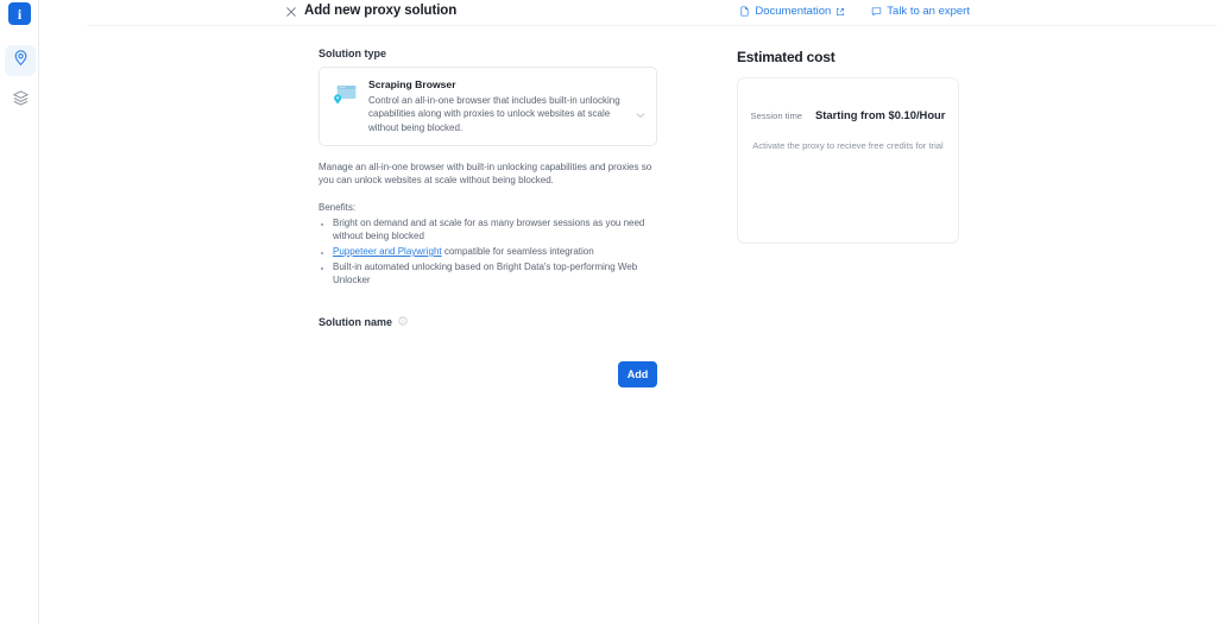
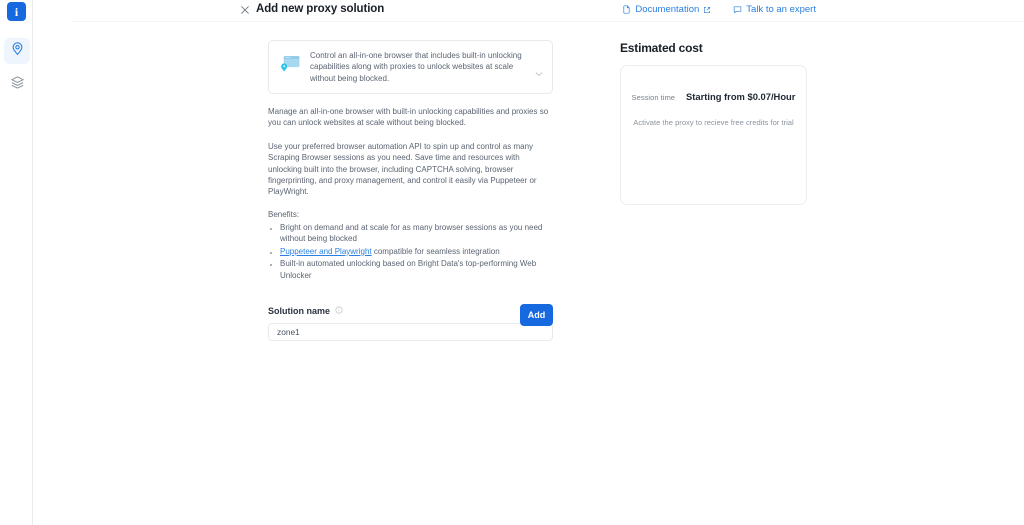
  i
  Add new proxy solution
  Documentation
  Talk to an expert
- Solution type
- Scraping Browser
  Control an all-in-one browser that includes built-in unlocking capabilities along with proxies to unlock websites at scale without being blocked.
  Manage an all-in-one browser with built-in unlocking capabilities and proxies so you can unlock websites at scale without being blocked.
+ Use your preferred browser automation API to spin up and control as many Scraping Browser sessions as you need. Save time and resources with unlocking built into the browser, including CAPTCHA solving, browser fingerprinting, and proxy management, and control it easily via Puppeteer or PlayWright.
  Benefits:
  Bright on demand and at scale for as many browser sessions as you need without being blocked
  Puppeteer and Playwright compatible for seamless integration
  Built-in automated unlocking based on Bright Data's top-performing Web Unlocker
  Solution name
+ zone1
  Add
  Estimated cost
  Session time
- Starting from $0.10/Hour
+ Starting from $0.07/Hour
  Activate the proxy to recieve free credits for trial
